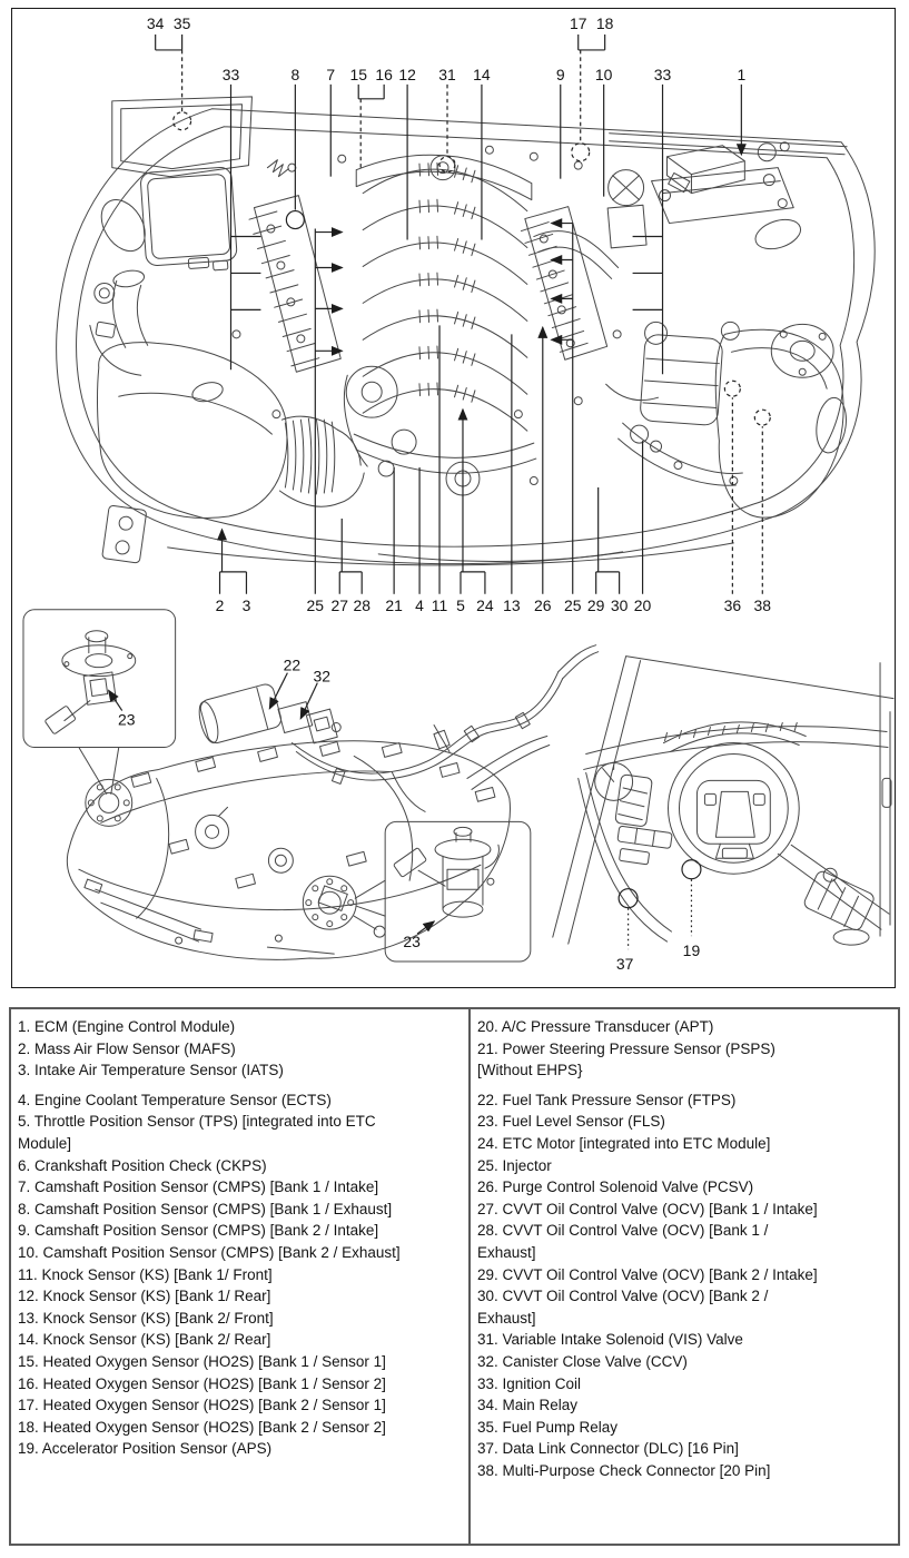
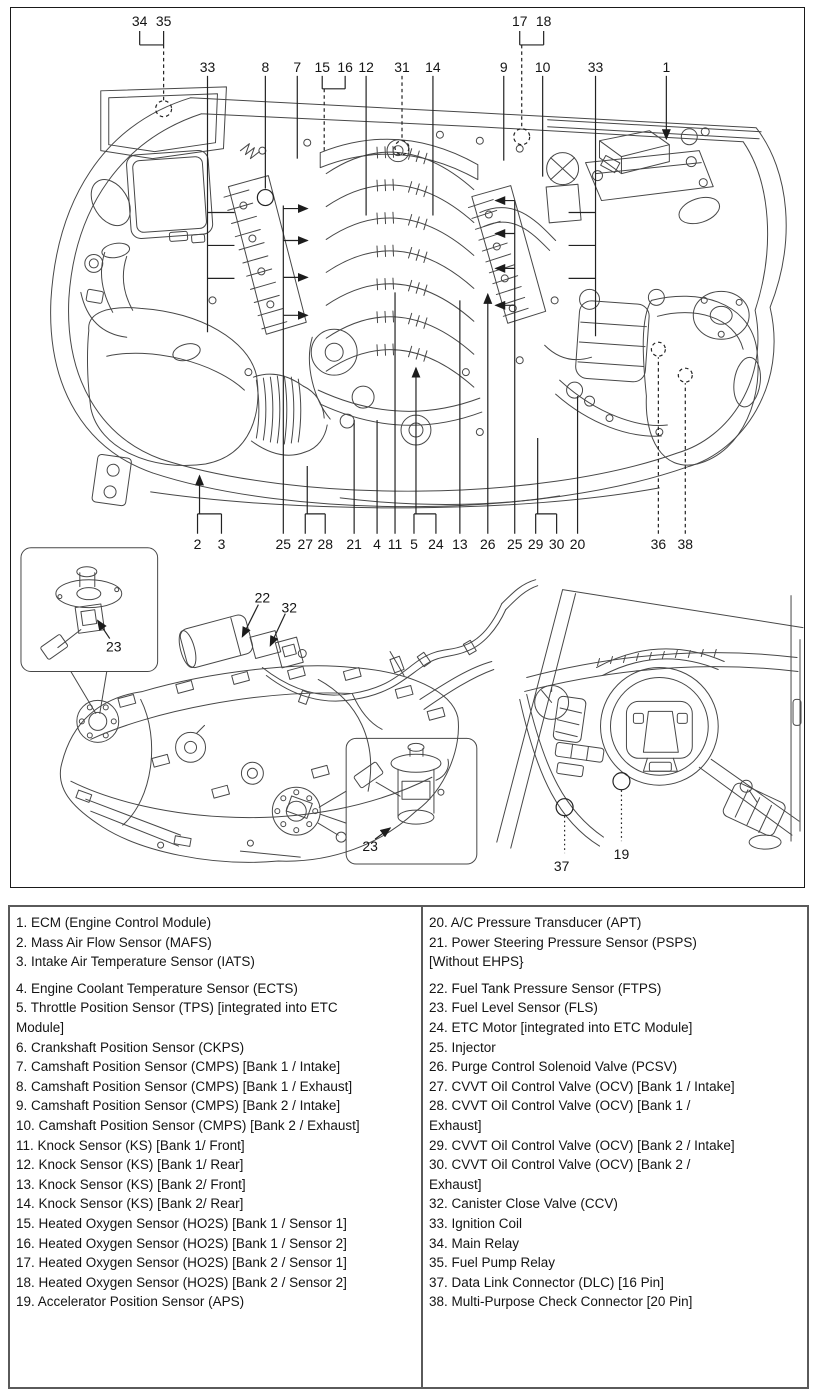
  34
  35
  17
  18
  33
  8
  7
  15
  16
  12
  31
  14
  9
  10
  33
  1
  2
  3
  25
  27
  28
  21
  4
  11
  5
  24
  13
  26
  25
  29
  30
  20
  36
  38
  22
  32
  23
  23
  37
  19
  1. ECM (Engine Control Module)
  2. Mass Air Flow Sensor (MAFS)
  3. Intake Air Temperature Sensor (IATS)
  4. Engine Coolant Temperature Sensor (ECTS)
  5. Throttle Position Sensor (TPS) [integrated into ETC
  Module]
- 6. Crankshaft Position Check (CKPS)
+ 6. Crankshaft Position Sensor (CKPS)
  7. Camshaft Position Sensor (CMPS) [Bank 1 / Intake]
  8. Camshaft Position Sensor (CMPS) [Bank 1 / Exhaust]
  9. Camshaft Position Sensor (CMPS) [Bank 2 / Intake]
  10. Camshaft Position Sensor (CMPS) [Bank 2 / Exhaust]
  11. Knock Sensor (KS) [Bank 1/ Front]
  12. Knock Sensor (KS) [Bank 1/ Rear]
  13. Knock Sensor (KS) [Bank 2/ Front]
  14. Knock Sensor (KS) [Bank 2/ Rear]
  15. Heated Oxygen Sensor (HO2S) [Bank 1 / Sensor 1]
  16. Heated Oxygen Sensor (HO2S) [Bank 1 / Sensor 2]
  17. Heated Oxygen Sensor (HO2S) [Bank 2 / Sensor 1]
  18. Heated Oxygen Sensor (HO2S) [Bank 2 / Sensor 2]
  19. Accelerator Position Sensor (APS)
  20. A/C Pressure Transducer (APT)
  21. Power Steering Pressure Sensor (PSPS)
  [Without EHPS}
  22. Fuel Tank Pressure Sensor (FTPS)
  23. Fuel Level Sensor (FLS)
  24. ETC Motor [integrated into ETC Module]
  25. Injector
  26. Purge Control Solenoid Valve (PCSV)
  27. CVVT Oil Control Valve (OCV) [Bank 1 / Intake]
  28. CVVT Oil Control Valve (OCV) [Bank 1 /
  Exhaust]
  29. CVVT Oil Control Valve (OCV) [Bank 2 / Intake]
  30. CVVT Oil Control Valve (OCV) [Bank 2 /
  Exhaust]
- 31. Variable Intake Solenoid (VIS) Valve
  32. Canister Close Valve (CCV)
  33. Ignition Coil
  34. Main Relay
  35. Fuel Pump Relay
  37. Data Link Connector (DLC) [16 Pin]
  38. Multi-Purpose Check Connector [20 Pin]
